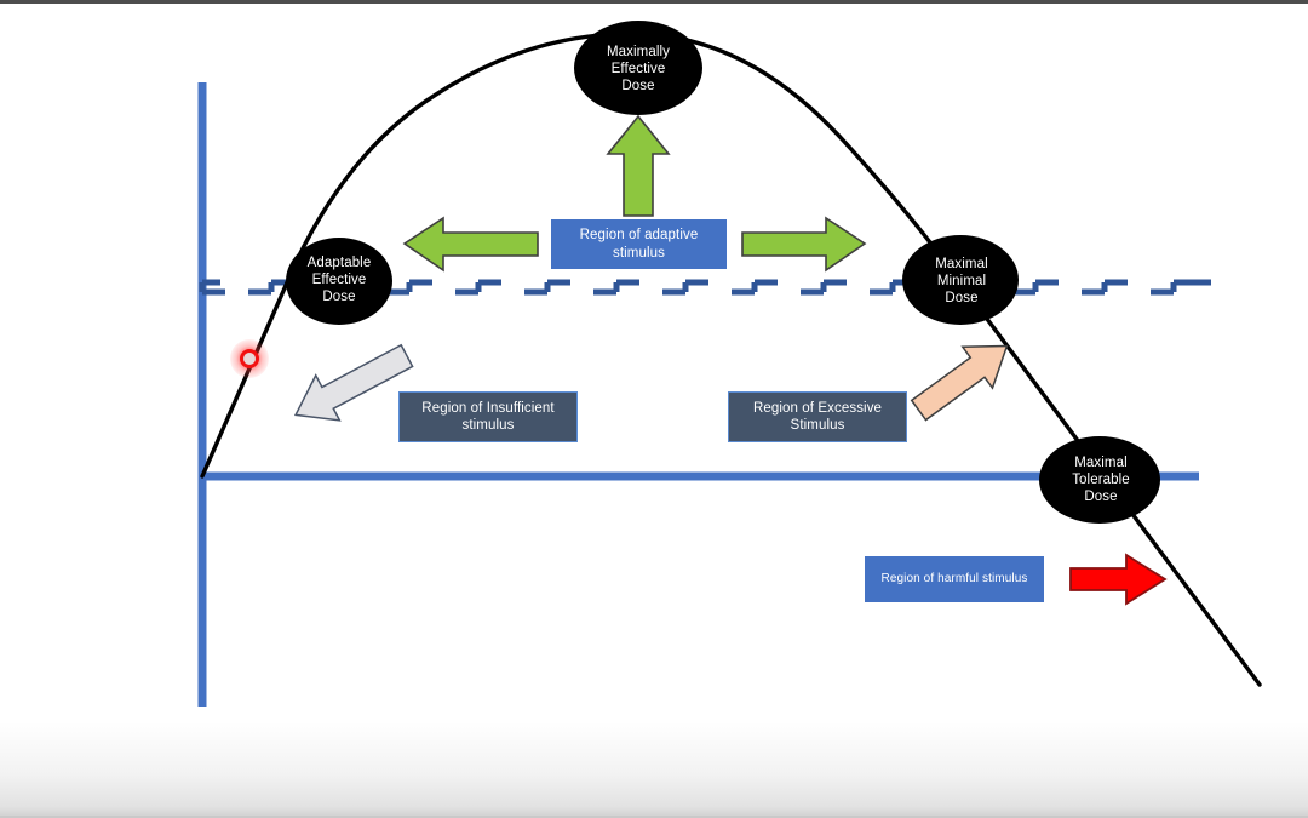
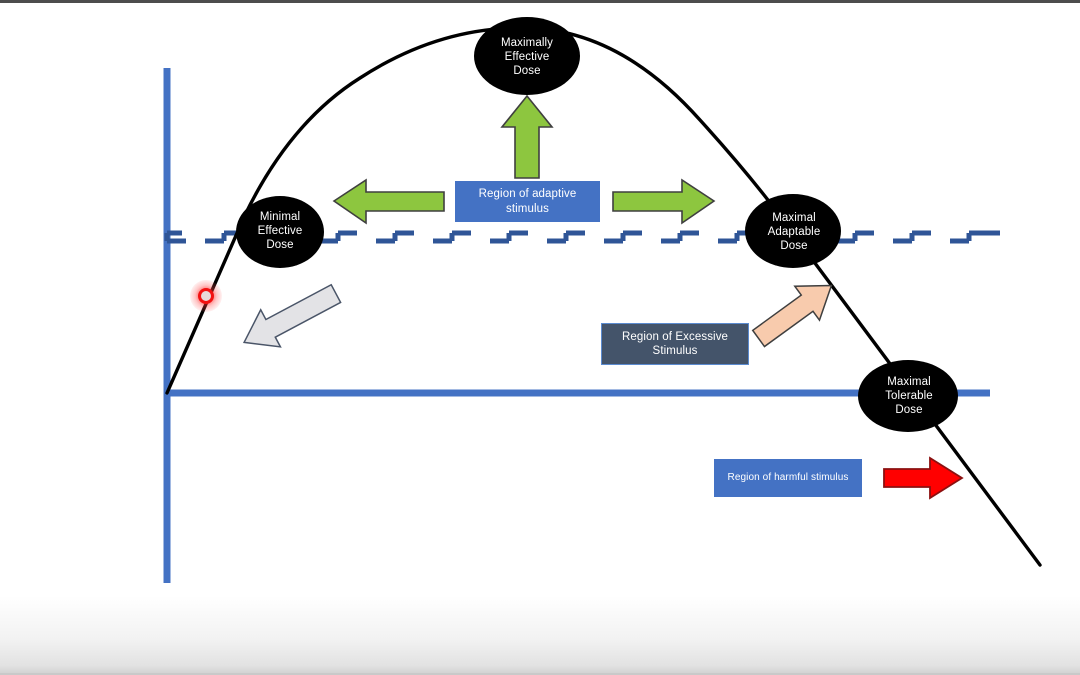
  Maximally
  Effective
  Dose
- Adaptable
+ Minimal
  Effective
  Dose
  Maximal
- Minimal
+ Adaptable
  Dose
  Maximal
  Tolerable
  Dose
  Region of adaptive stimulus
- Region of Insufficient stimulus
  Region of Excessive Stimulus
  Region of harmful stimulus
